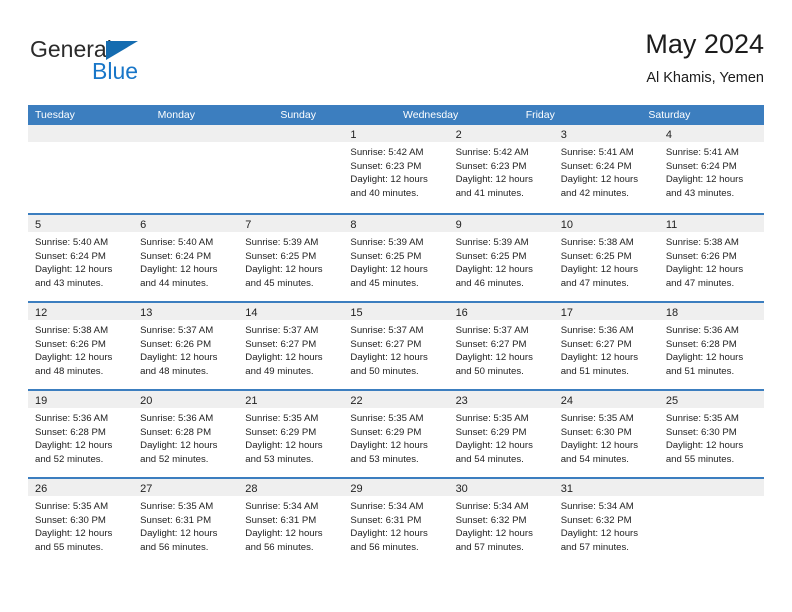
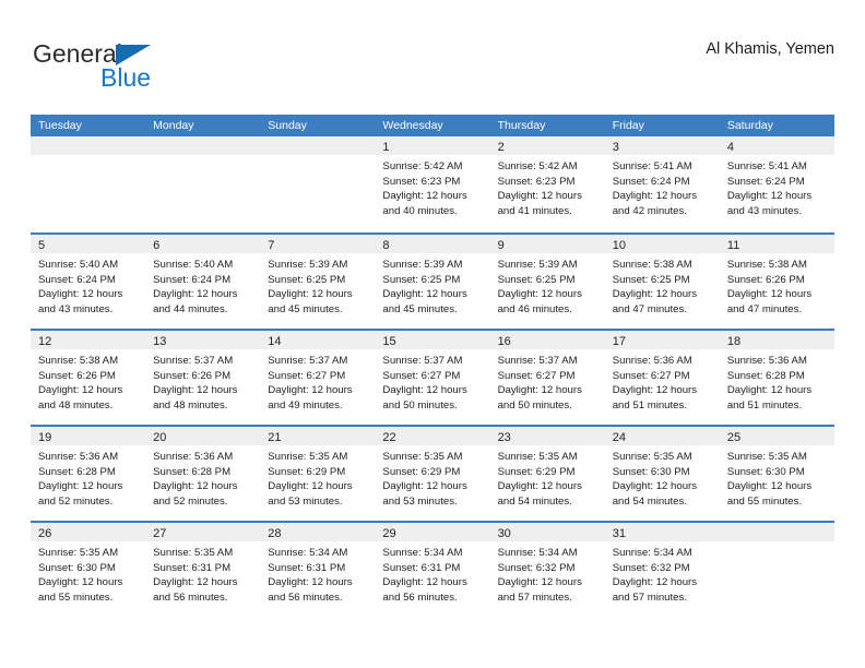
  General
  Blue
- May 2024
  Al Khamis, Yemen
  Tuesday
  Monday
  Sunday
  Wednesday
+ Thursday
  Friday
  Saturday
  1
  Sunrise: 5:42 AM
  Sunset: 6:23 PM
  Daylight: 12 hours
  and 40 minutes.
  2
  Sunrise: 5:42 AM
  Sunset: 6:23 PM
  Daylight: 12 hours
  and 41 minutes.
  3
  Sunrise: 5:41 AM
  Sunset: 6:24 PM
  Daylight: 12 hours
  and 42 minutes.
  4
  Sunrise: 5:41 AM
  Sunset: 6:24 PM
  Daylight: 12 hours
  and 43 minutes.
  5
  Sunrise: 5:40 AM
  Sunset: 6:24 PM
  Daylight: 12 hours
  and 43 minutes.
  6
  Sunrise: 5:40 AM
  Sunset: 6:24 PM
  Daylight: 12 hours
  and 44 minutes.
  7
  Sunrise: 5:39 AM
  Sunset: 6:25 PM
  Daylight: 12 hours
  and 45 minutes.
  8
  Sunrise: 5:39 AM
  Sunset: 6:25 PM
  Daylight: 12 hours
  and 45 minutes.
  9
  Sunrise: 5:39 AM
  Sunset: 6:25 PM
  Daylight: 12 hours
  and 46 minutes.
  10
  Sunrise: 5:38 AM
  Sunset: 6:25 PM
  Daylight: 12 hours
  and 47 minutes.
  11
  Sunrise: 5:38 AM
  Sunset: 6:26 PM
  Daylight: 12 hours
  and 47 minutes.
  12
  Sunrise: 5:38 AM
  Sunset: 6:26 PM
  Daylight: 12 hours
  and 48 minutes.
  13
  Sunrise: 5:37 AM
  Sunset: 6:26 PM
  Daylight: 12 hours
  and 48 minutes.
  14
  Sunrise: 5:37 AM
  Sunset: 6:27 PM
  Daylight: 12 hours
  and 49 minutes.
  15
  Sunrise: 5:37 AM
  Sunset: 6:27 PM
  Daylight: 12 hours
  and 50 minutes.
  16
  Sunrise: 5:37 AM
  Sunset: 6:27 PM
  Daylight: 12 hours
  and 50 minutes.
  17
  Sunrise: 5:36 AM
  Sunset: 6:27 PM
  Daylight: 12 hours
  and 51 minutes.
  18
  Sunrise: 5:36 AM
  Sunset: 6:28 PM
  Daylight: 12 hours
  and 51 minutes.
  19
  Sunrise: 5:36 AM
  Sunset: 6:28 PM
  Daylight: 12 hours
  and 52 minutes.
  20
  Sunrise: 5:36 AM
  Sunset: 6:28 PM
  Daylight: 12 hours
  and 52 minutes.
  21
  Sunrise: 5:35 AM
  Sunset: 6:29 PM
  Daylight: 12 hours
  and 53 minutes.
  22
  Sunrise: 5:35 AM
  Sunset: 6:29 PM
  Daylight: 12 hours
  and 53 minutes.
  23
  Sunrise: 5:35 AM
  Sunset: 6:29 PM
  Daylight: 12 hours
  and 54 minutes.
  24
  Sunrise: 5:35 AM
  Sunset: 6:30 PM
  Daylight: 12 hours
  and 54 minutes.
  25
  Sunrise: 5:35 AM
  Sunset: 6:30 PM
  Daylight: 12 hours
  and 55 minutes.
  26
  Sunrise: 5:35 AM
  Sunset: 6:30 PM
  Daylight: 12 hours
  and 55 minutes.
  27
  Sunrise: 5:35 AM
  Sunset: 6:31 PM
  Daylight: 12 hours
  and 56 minutes.
  28
  Sunrise: 5:34 AM
  Sunset: 6:31 PM
  Daylight: 12 hours
  and 56 minutes.
  29
  Sunrise: 5:34 AM
  Sunset: 6:31 PM
  Daylight: 12 hours
  and 56 minutes.
  30
  Sunrise: 5:34 AM
  Sunset: 6:32 PM
  Daylight: 12 hours
  and 57 minutes.
  31
  Sunrise: 5:34 AM
  Sunset: 6:32 PM
  Daylight: 12 hours
  and 57 minutes.
